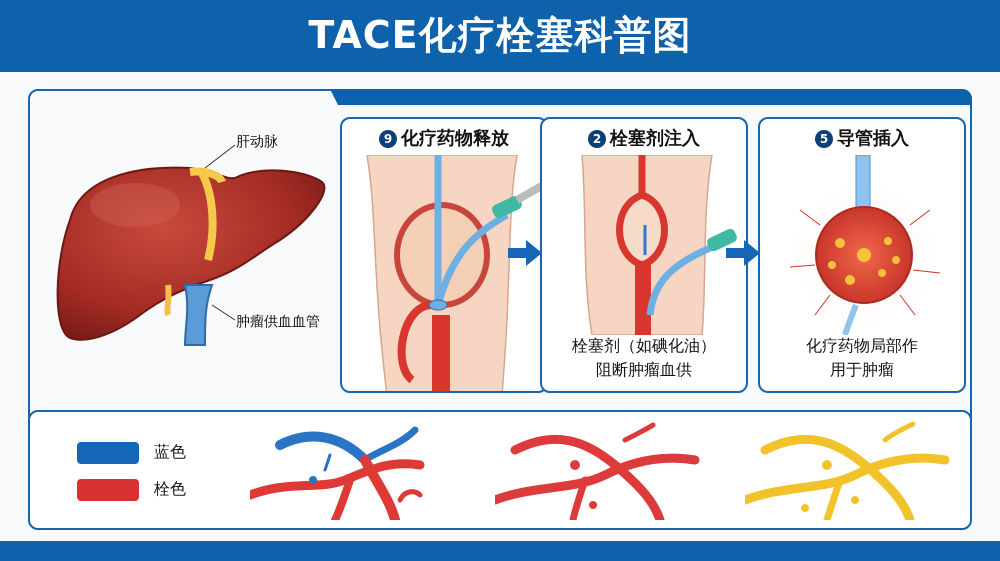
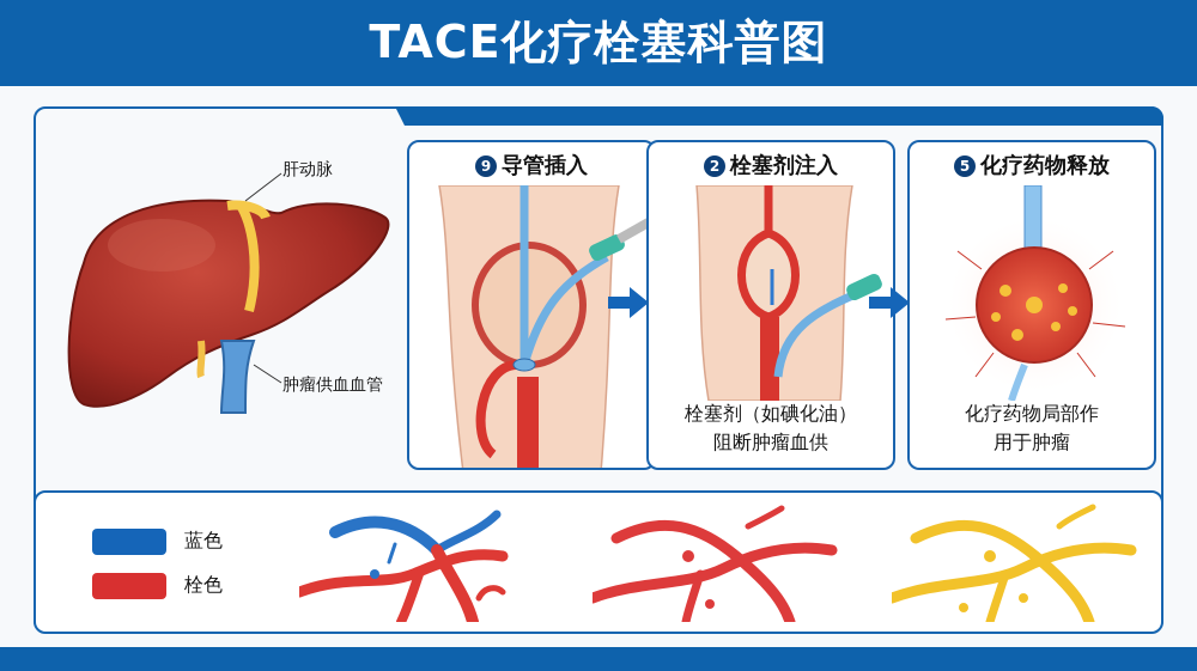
  TACE化疗栓塞科普图
  肝动脉
  肿瘤供血血管
  9
- 化疗药物释放
+ 导管插入
  2
  栓塞剂注入
  栓塞剂（如碘化油）
  阻断肿瘤血供
  5
- 导管插入
+ 化疗药物释放
  化疗药物局部作
  用于肿瘤
  蓝色
  栓色
